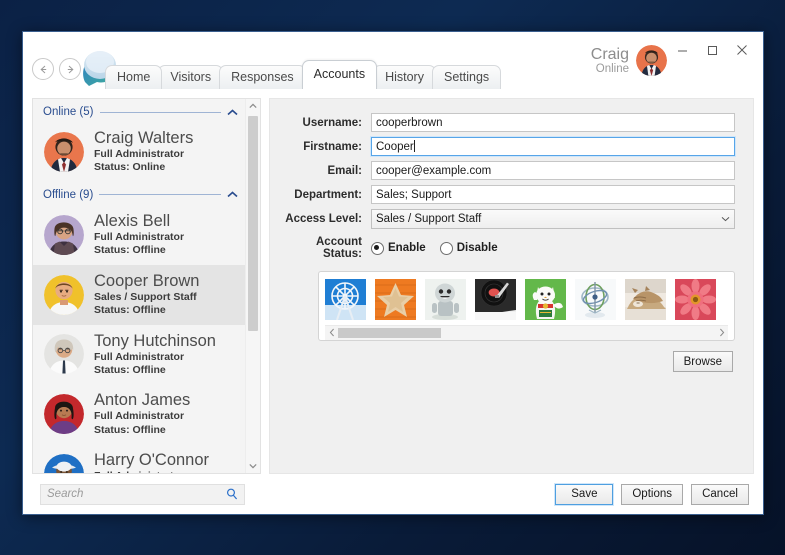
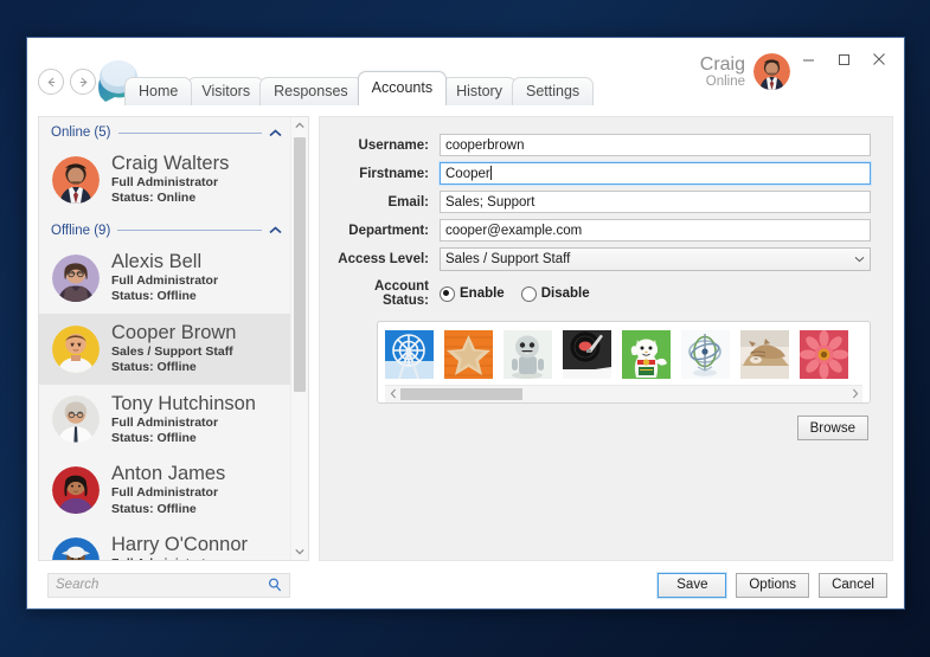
  Home
  Visitors
  Responses
  Accounts
  History
  Settings
  Craig
  Online
  Online (5)
  Craig Walters
  Full Administrator
  Status: Online
  Offline (9)
  Alexis Bell
  Full Administrator
  Status: Offline
  Cooper Brown
  Sales / Support Staff
  Status: Offline
  Tony Hutchinson
  Full Administrator
  Status: Offline
  Anton James
  Full Administrator
  Status: Offline
  Harry O'Connor
  Username:
  cooperbrown
  Firstname:
  Cooper
  Email:
- cooper@example.com
+ Sales; Support
  Department:
- Sales; Support
+ cooper@example.com
  Access Level:
  Sales / Support Staff
  Account Status:
  Enable
  Disable
  Browse
  Search
  Save
  Options
  Cancel
